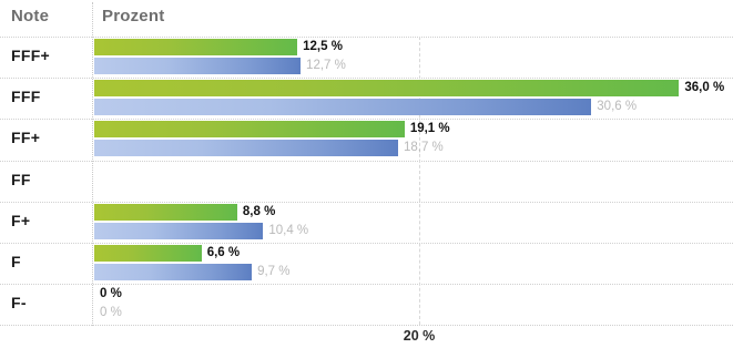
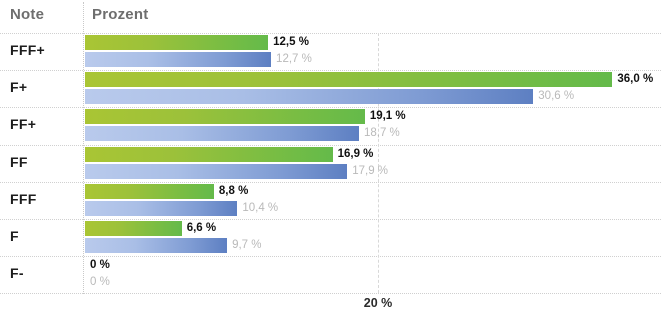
  Note
  Prozent
  FFF+
  12,5 %
  12,7 %
- FFF
+ F+
  36,0 %
  30,6 %
  FF+
  19,1 %
  18,7 %
  FF
+ 16,9 %
+ 17,9 %
- F+
+ FFF
  8,8 %
  10,4 %
  F
  6,6 %
  9,7 %
  F-
  0 %
  0 %
  20 %
